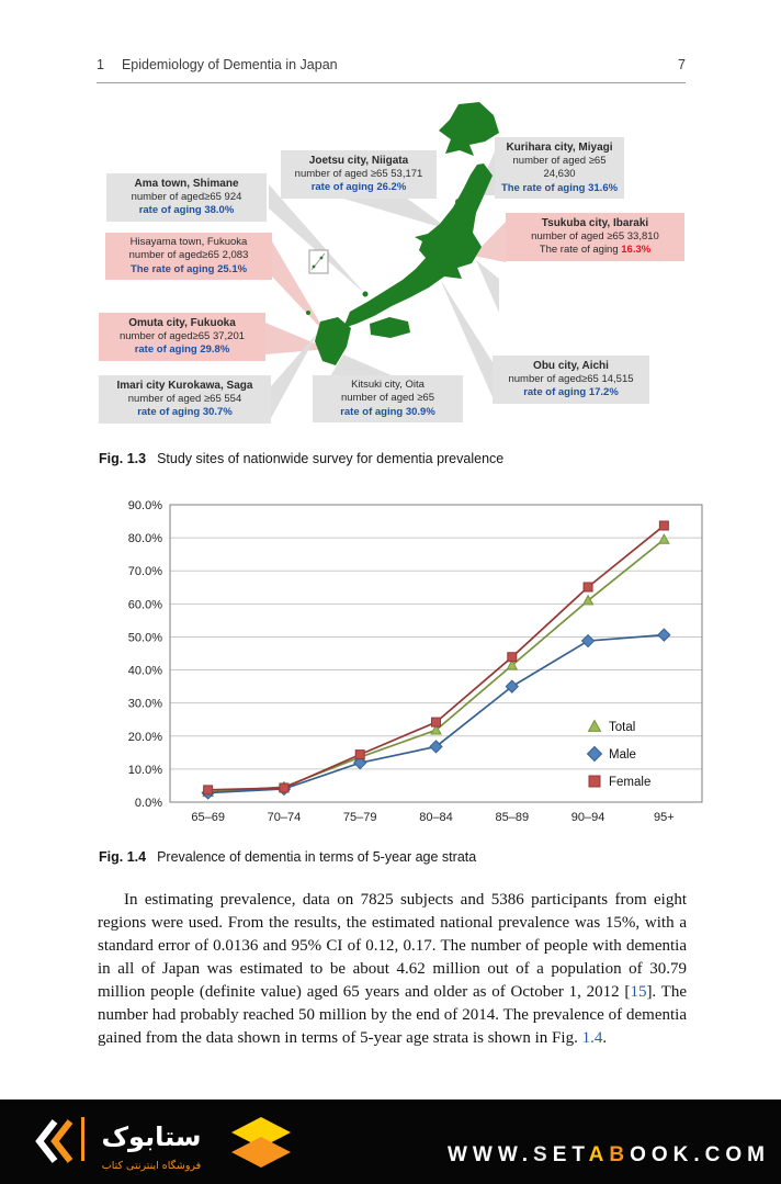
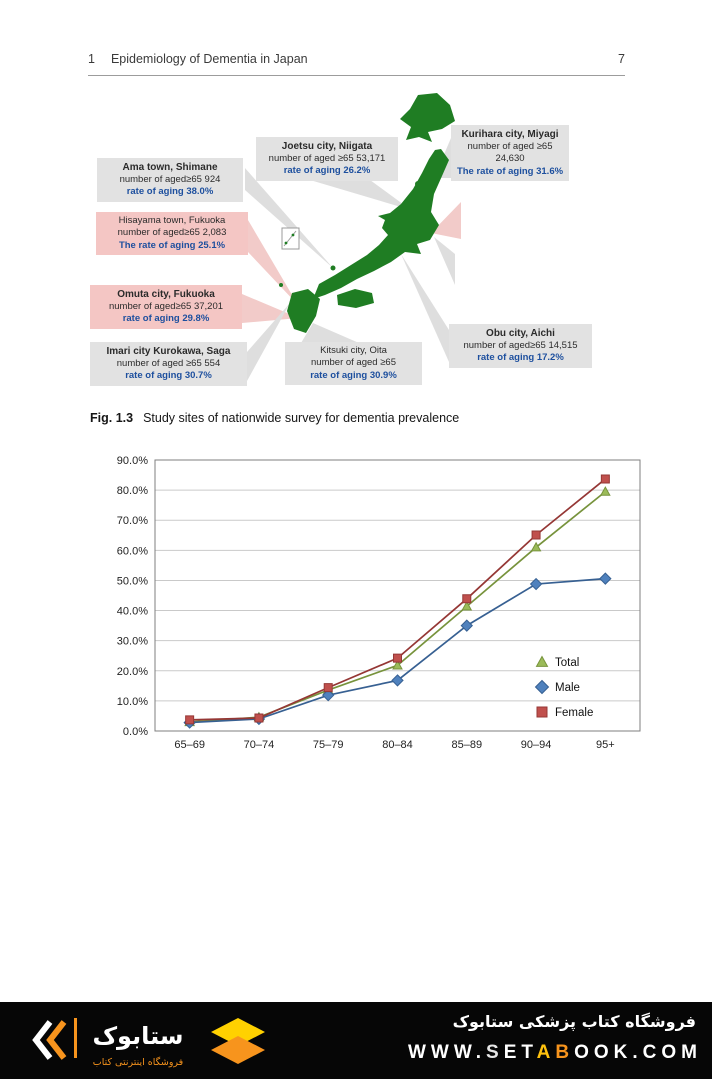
  1 Epidemiology of Dementia in Japan
  7
  Ama town, Shimane
  number of aged≥65 924
  rate of aging 38.0%
  Joetsu city, Niigata
  number of aged ≥65 53,171
  rate of aging 26.2%
  Kurihara city, Miyagi
  number of aged ≥65
  24,630
  The rate of aging 31.6%
  Hisayama town, Fukuoka
  number of aged≥65 2,083
  The rate of aging 25.1%
- Tsukuba city, Ibaraki
- number of aged ≥65 33,810
- The rate of aging 16.3%
  Omuta city, Fukuoka
  number of aged≥65 37,201
  rate of aging 29.8%
  Obu city, Aichi
  number of aged≥65 14,515
  rate of aging 17.2%
  Imari city Kurokawa, Saga
  number of aged ≥65 554
  rate of aging 30.7%
  Kitsuki city, Oita
  number of aged ≥65
  rate of aging 30.9%
  Fig. 1.3 Study sites of nationwide survey for dementia prevalence
  0.0%
  10.0%
  20.0%
  30.0%
  40.0%
  50.0%
  60.0%
  70.0%
  80.0%
  90.0%
  65–69
  70–74
  75–79
  80–84
  85–89
  90–94
  95+
  Total
  Male
  Female
- Fig. 1.4 Prevalence of dementia in terms of 5-year age strata
- In estimating prevalence, data on 7825 subjects and 5386 participants from eight regions were used. From the results, the estimated national prevalence was 15%, with a standard error of 0.0136 and 95% CI of 0.12, 0.17. The number of people with dementia in all of Japan was estimated to be about 4.62 million out of a population of 30.79 million people (definite value) aged 65 years and older as of October 1, 2012 [15]. The number had probably reached 50 million by the end of 2014. The prevalence of dementia gained from the data shown in terms of 5-year age strata is shown in Fig. 1.4.
  ستابوک
  فروشگاه اینترنتی کتاب
+ فروشگاه کتاب پزشکی ستابوک
  WWW.SETABOOK.COM
